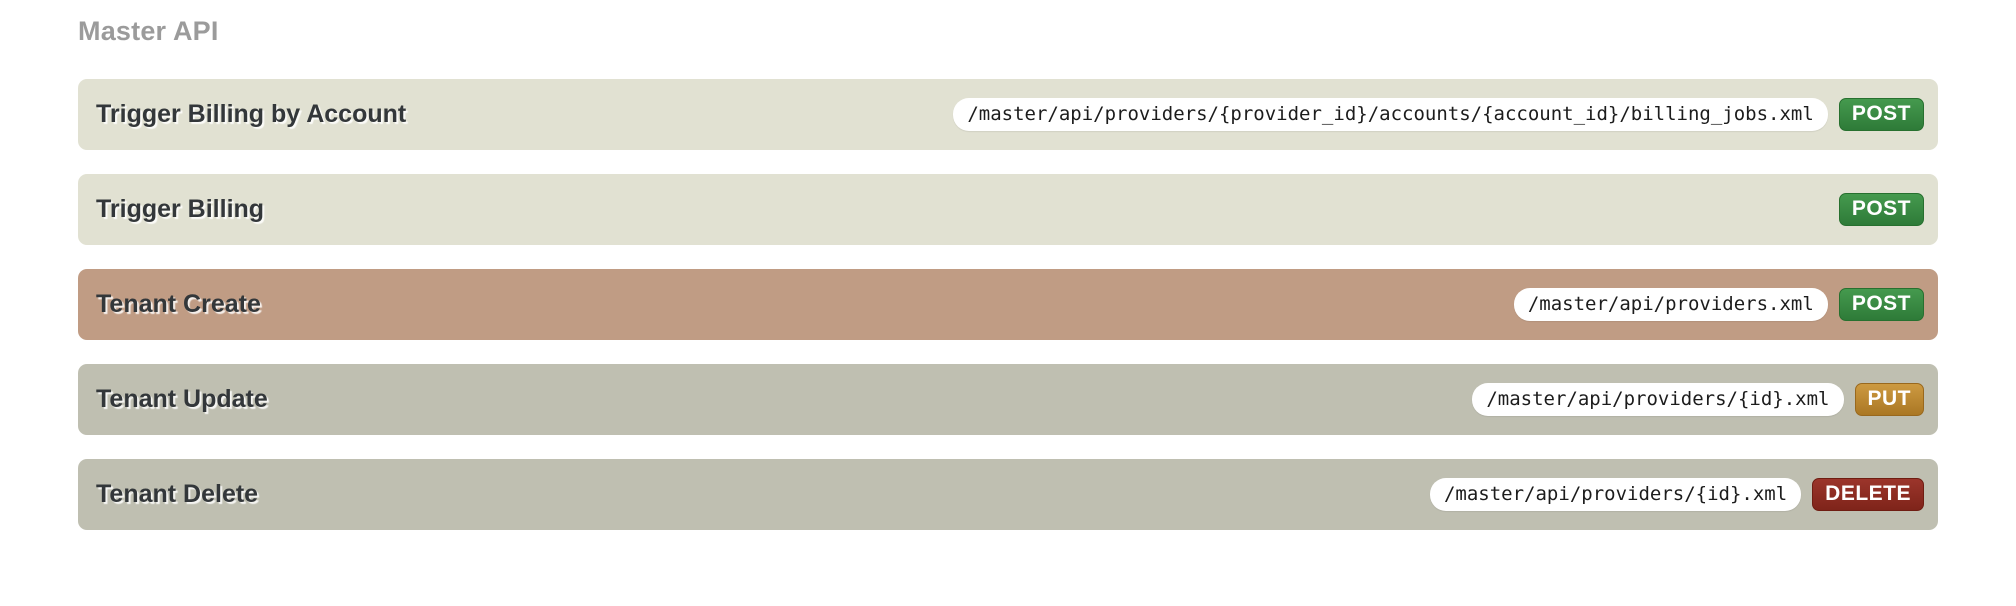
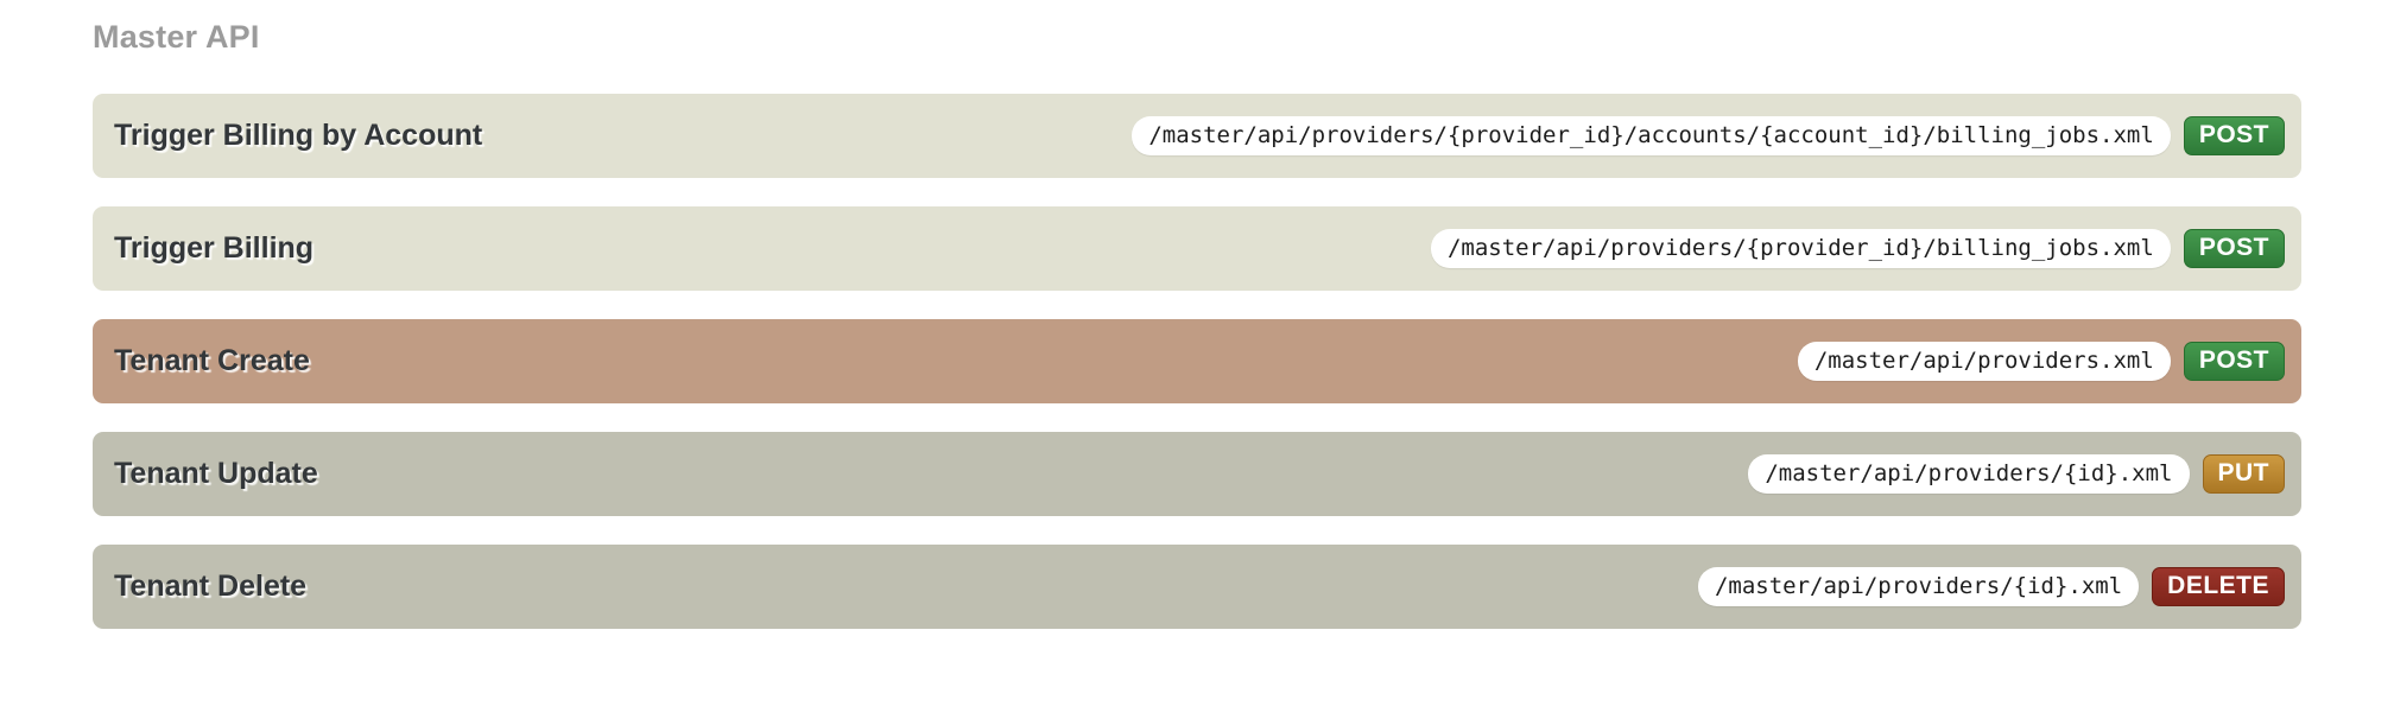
  Master API
  Trigger Billing by Account
  /master/api/providers/{provider_id}/accounts/{account_id}/billing_jobs.xml
  POST
  Trigger Billing
+ /master/api/providers/{provider_id}/billing_jobs.xml
  POST
  Tenant Create
  /master/api/providers.xml
  POST
  Tenant Update
  /master/api/providers/{id}.xml
  PUT
  Tenant Delete
  /master/api/providers/{id}.xml
  DELETE
